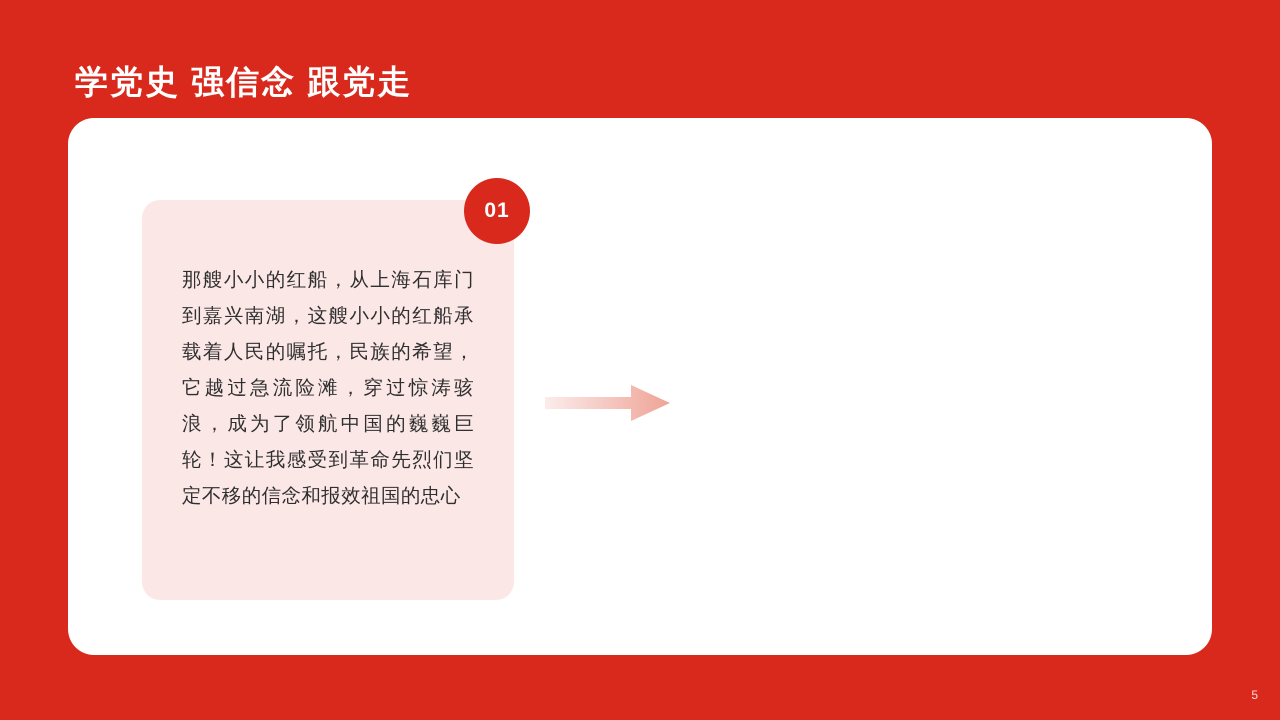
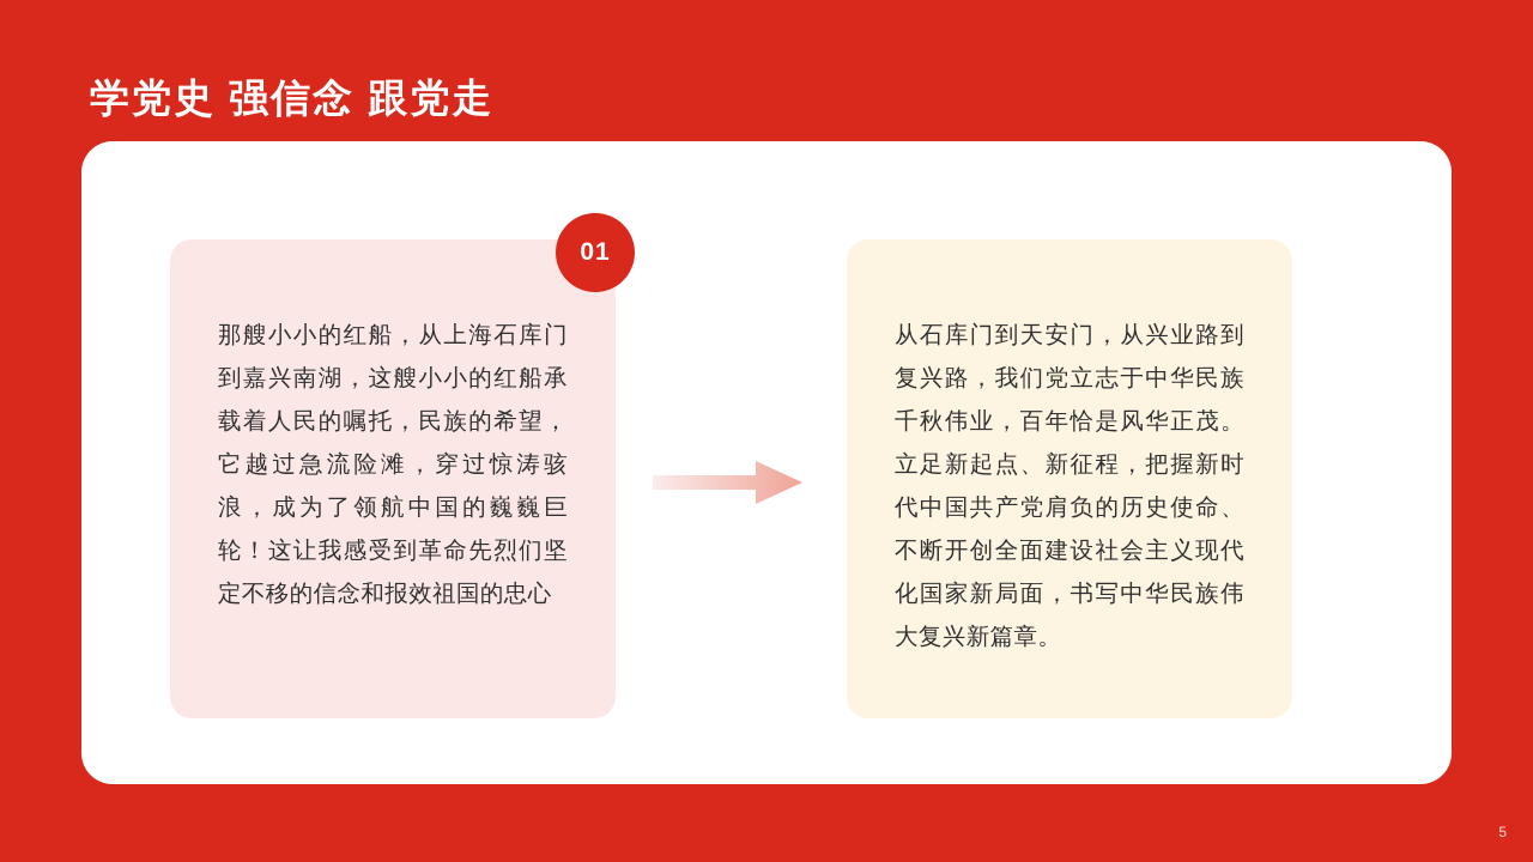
  学党史 强信念 跟党走
  那艘小小的红船，从上海石库门到嘉兴南湖，这艘小小的红船承载着人民的嘱托，民族的希望，它越过急流险滩，穿过惊涛骇浪，成为了领航中国的巍巍巨轮！这让我感受到革命先烈们坚定不移的信念和报效祖国的忠心
  01
+ 从石库门到天安门，从兴业路到复兴路，我们党立志于中华民族千秋伟业，百年恰是风华正茂。立足新起点、新征程，把握新时代中国共产党肩负的历史使命、不断开创全面建设社会主义现代化国家新局面，书写中华民族伟大复兴新篇章。
  5
